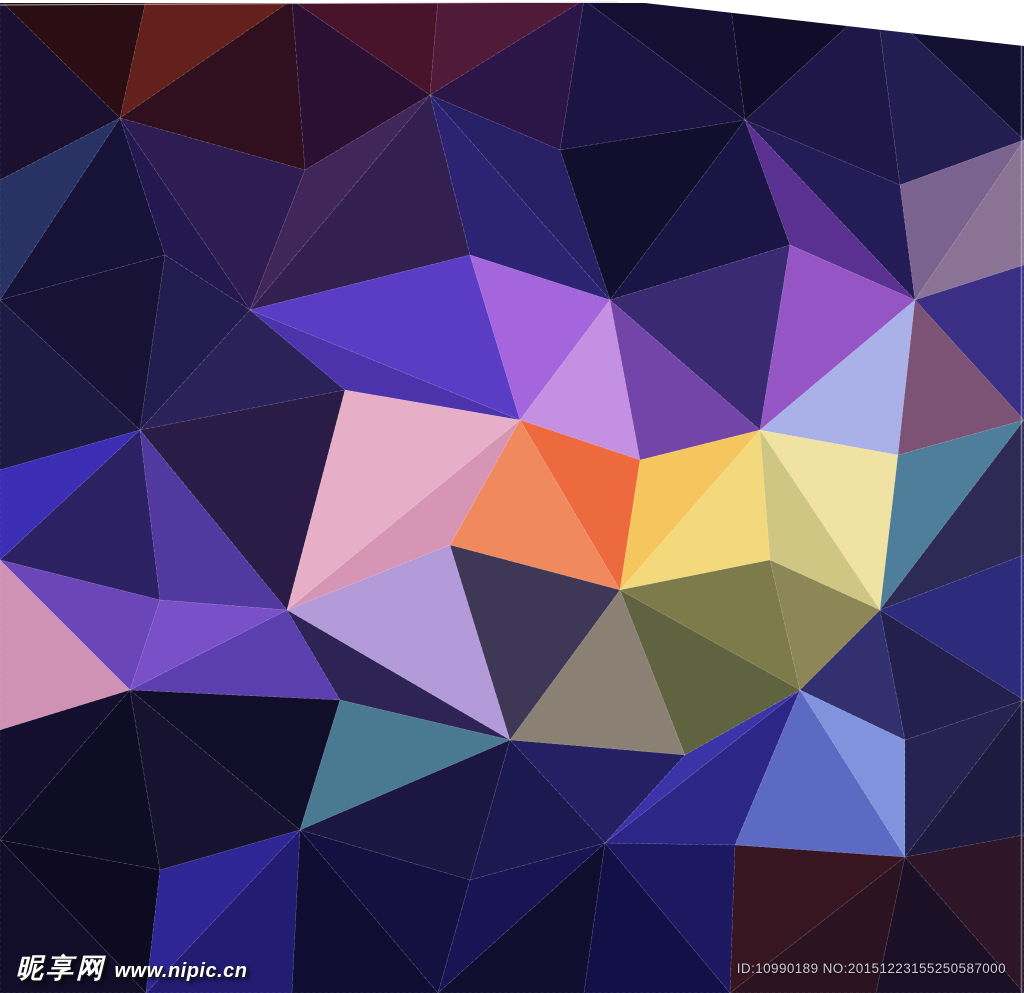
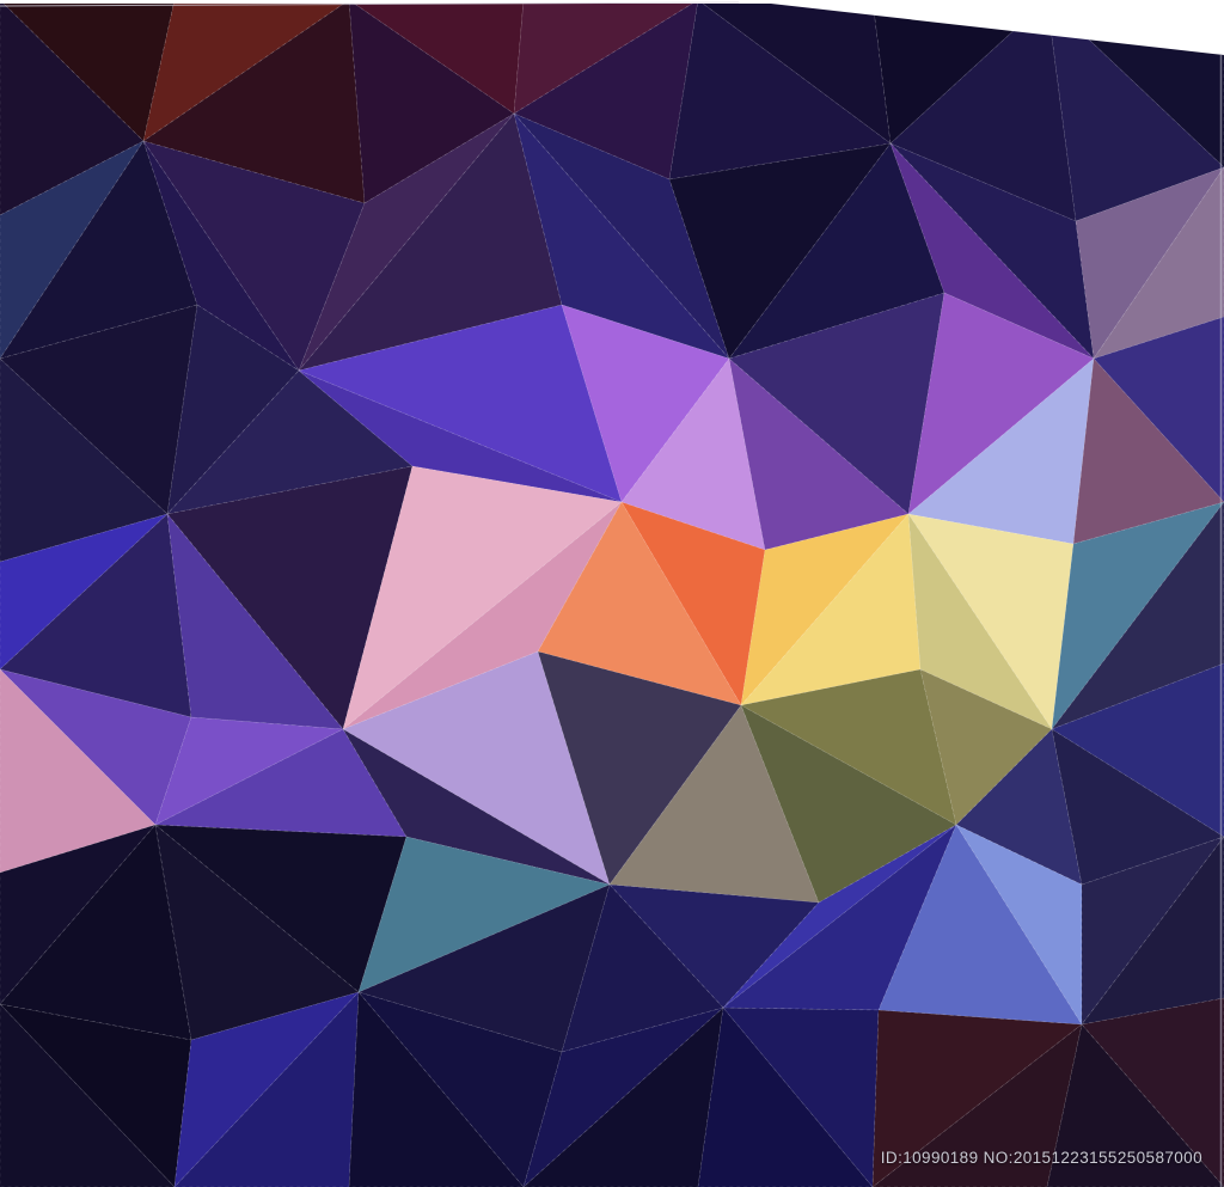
- 昵享网 www.nipic.cn
  ID:10990189 NO:20151223155250587000
